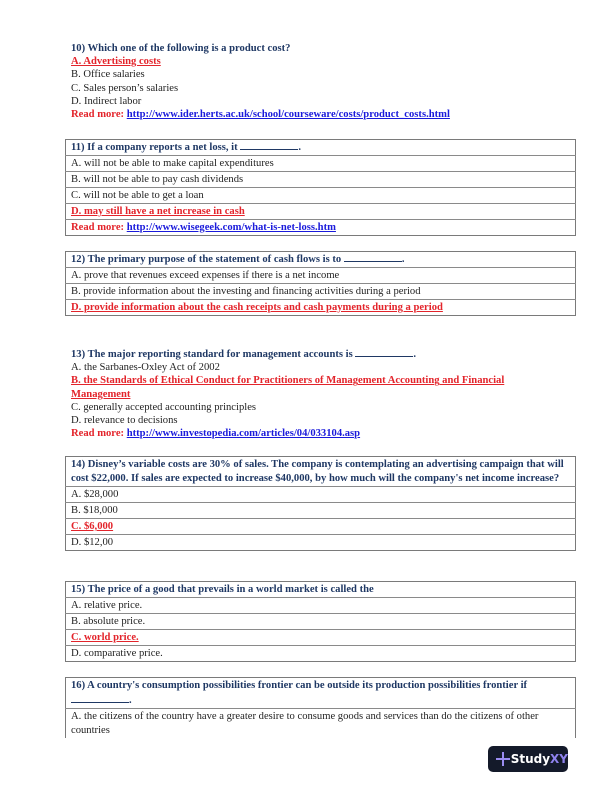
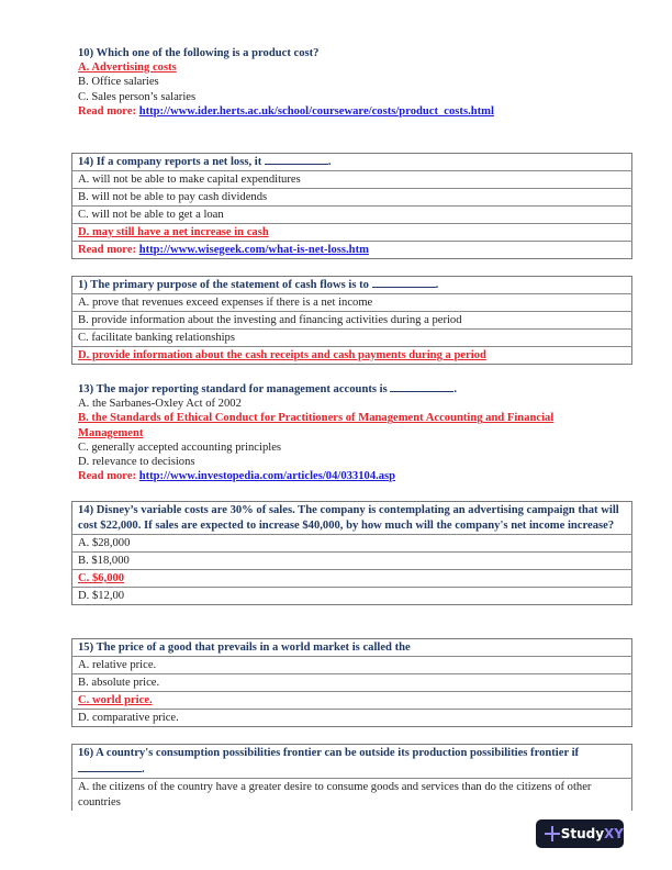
  10) Which one of the following is a product cost?
  A. Advertising costs
  B. Office salaries
  C. Sales person’s salaries
- D. Indirect labor
  Read more: http://www.ider.herts.ac.uk/school/courseware/costs/product_costs.html
- 11) If a company reports a net loss, it .
+ 14) If a company reports a net loss, it .
  A. will not be able to make capital expenditures
  B. will not be able to pay cash dividends
  C. will not be able to get a loan
  D. may still have a net increase in cash
  Read more: http://www.wisegeek.com/what-is-net-loss.htm
- 12) The primary purpose of the statement of cash flows is to .
+ 1) The primary purpose of the statement of cash flows is to .
  A. prove that revenues exceed expenses if there is a net income
  B. provide information about the investing and financing activities during a period
+ C. facilitate banking relationships
  D. provide information about the cash receipts and cash payments during a period
  13) The major reporting standard for management accounts is .
  A. the Sarbanes-Oxley Act of 2002
  B. the Standards of Ethical Conduct for Practitioners of Management Accounting and Financial
  Management
  C. generally accepted accounting principles
  D. relevance to decisions
  Read more: http://www.investopedia.com/articles/04/033104.asp
  14) Disney’s variable costs are 30% of sales. The company is contemplating an advertising campaign that will cost $22,000. If sales are expected to increase $40,000, by how much will the company's net income increase?
  A. $28,000
  B. $18,000
  C. $6,000
  D. $12,00
  15) The price of a good that prevails in a world market is called the
  A. relative price.
  B. absolute price.
  C. world price.
  D. comparative price.
  16) A country's consumption possibilities frontier can be outside its production possibilities frontier if .
  A. the citizens of the country have a greater desire to consume goods and services than do the citizens of other countries
  StudyXY
